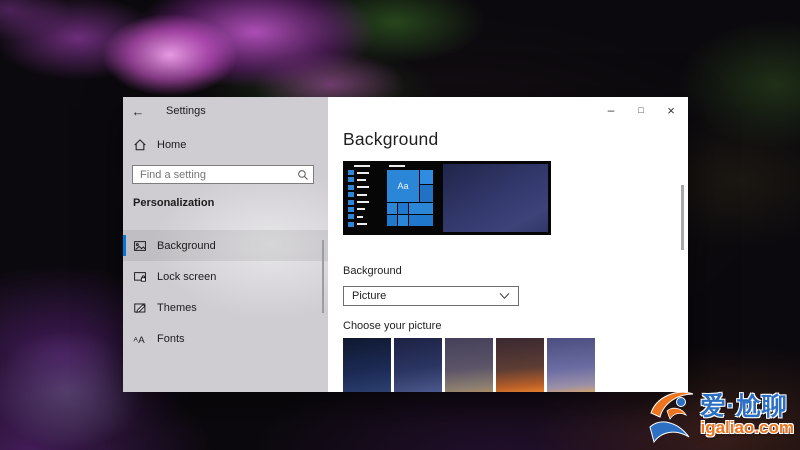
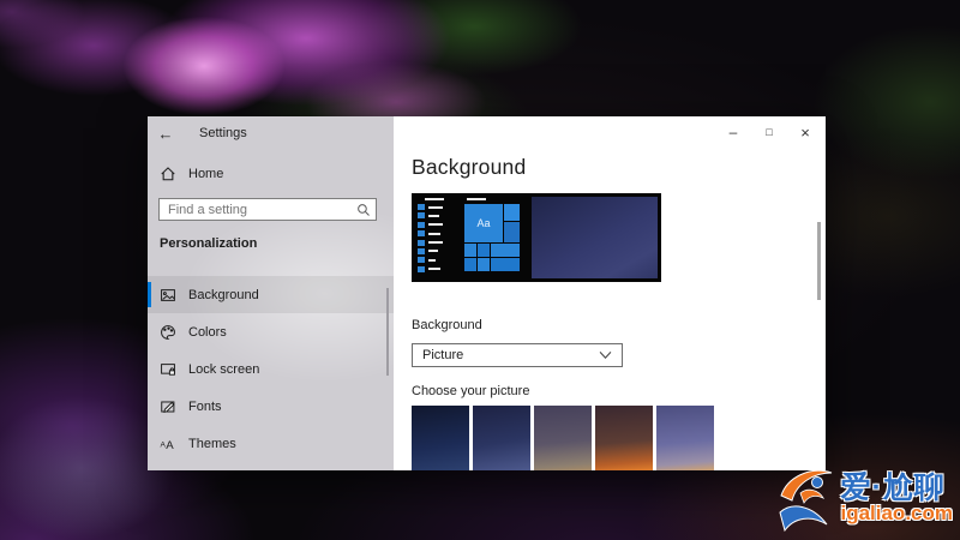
  ←
  Settings
  Home
  Find a setting
  Personalization
  Background
+ Colors
  Lock screen
- Themes
+ Fonts
  A
- Fonts
+ Themes
  –
  □
  ×
  Background
  Aa
  Background
  Picture
  Choose your picture
  爱·尬聊
  igaliao.com
